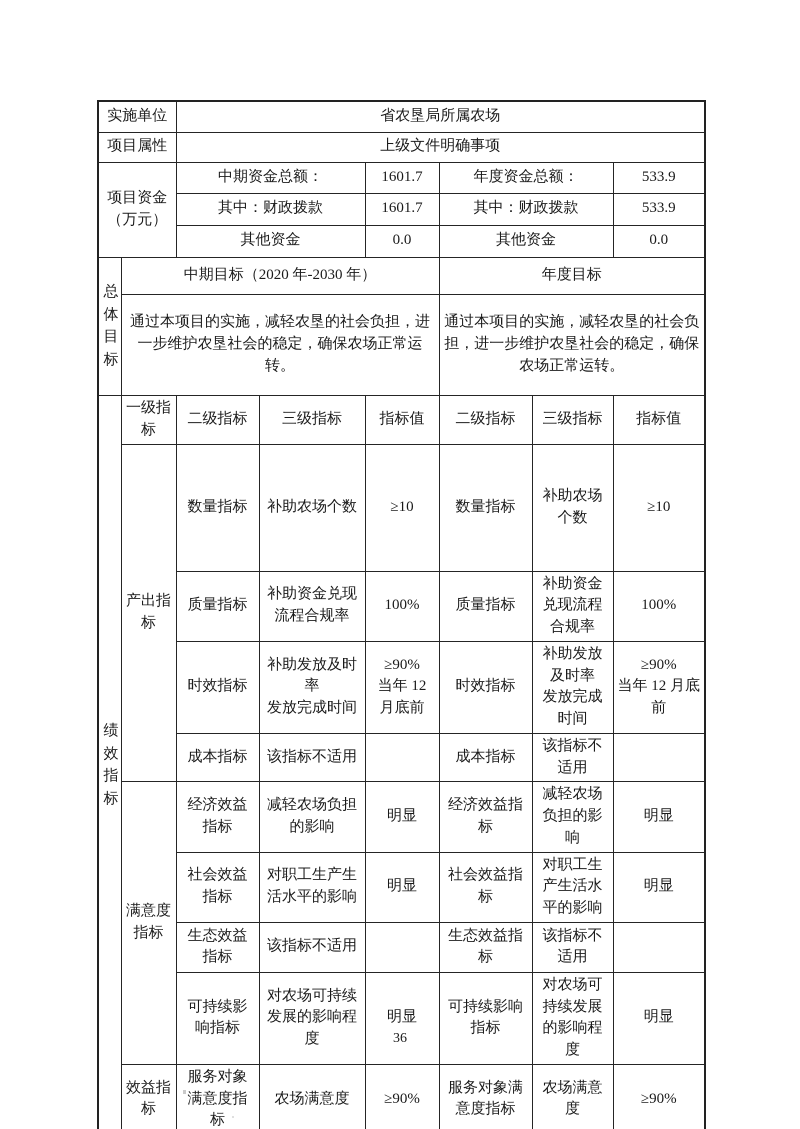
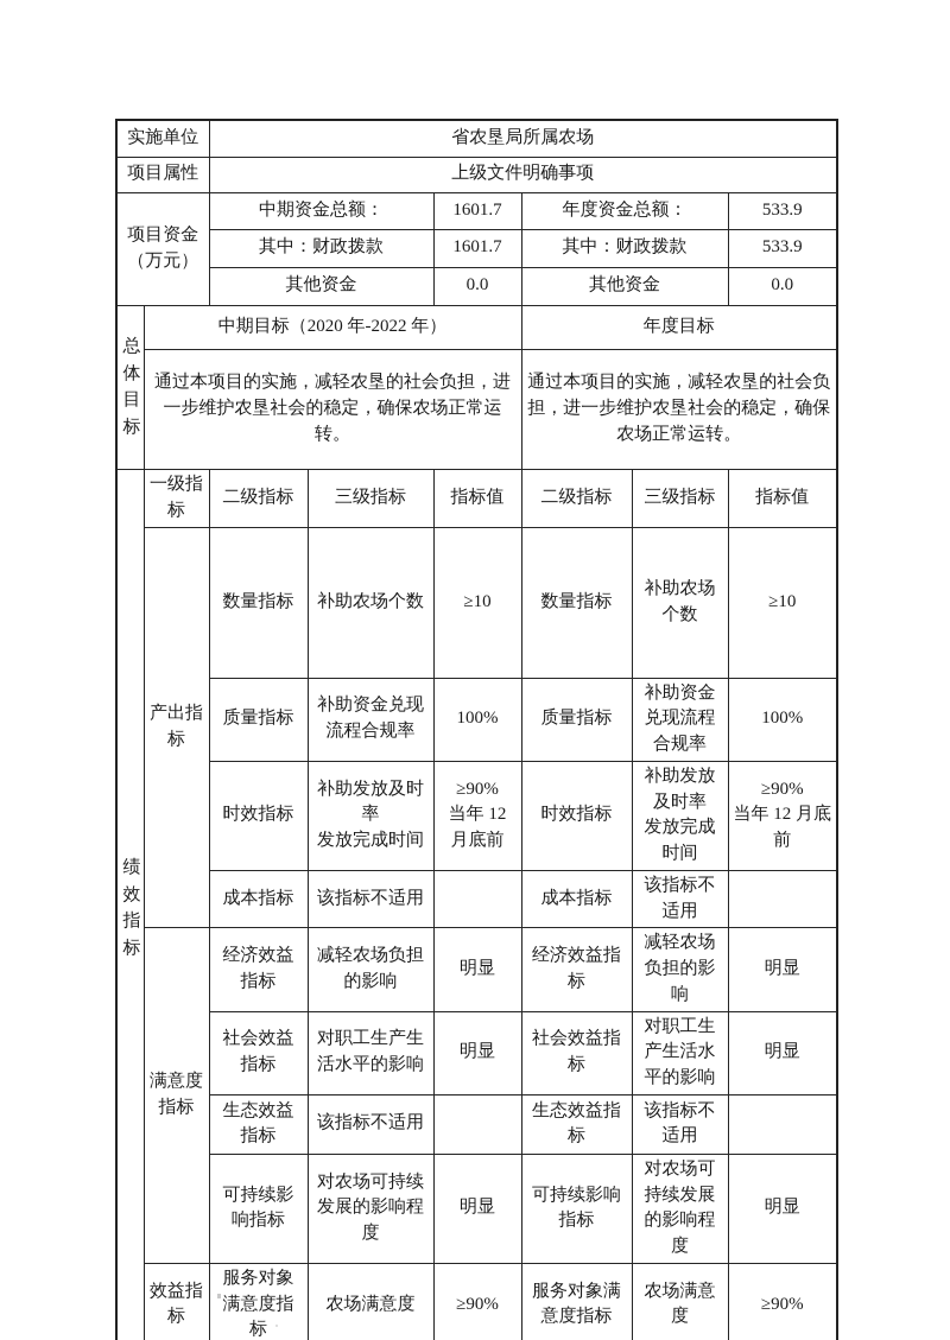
  实施单位	省农垦局所属农场
  项目属性	上级文件明确事项
  项目资金 （万元）	中期资金总额：	1601.7	年度资金总额：	533.9
  其中：财政拨款	1601.7	其中：财政拨款	533.9
  其他资金	0.0	其他资金	0.0
- 总体目标	中期目标（2020 年-2030 年）	年度目标
+ 总体目标	中期目标（2020 年-2022 年）	年度目标
  通过本项目的实施，减轻农垦的社会负担，进一步维护农垦社会的稳定，确保农场正常运转。	通过本项目的实施，减轻农垦的社会负担，进一步维护农垦社会的稳定，确保农场正常运转。
  绩效指标	一级指标	二级指标	三级指标	指标值	二级指标	三级指标	指标值
  产出指标	数量指标	补助农场个数	≥10	数量指标	补助农场个数	≥10
  质量指标	补助资金兑现流程合规率	100%	质量指标	补助资金兑现流程合规率	100%
  时效指标	补助发放及时率 发放完成时间	≥90% 当年 12 月底前	时效指标	补助发放及时率 发放完成时间	≥90% 当年 12 月底前
  成本指标	该指标不适用		成本指标	该指标不适用
  满意度指标	经济效益指标	减轻农场负担的影响	明显	经济效益指标	减轻农场负担的影响	明显
  社会效益指标	对职工生产生活水平的影响	明显	社会效益指标	对职工生产生活水平的影响	明显
  生态效益指标	该指标不适用		生态效益指标	该指标不适用
  可持续影响指标	对农场可持续发展的影响程度	明显	可持续影响指标	对农场可持续发展的影响程度	明显
  效益指标	服务对象满意度指标	农场满意度	≥90%	服务对象满意度指标	农场满意度	≥90%
- 36
